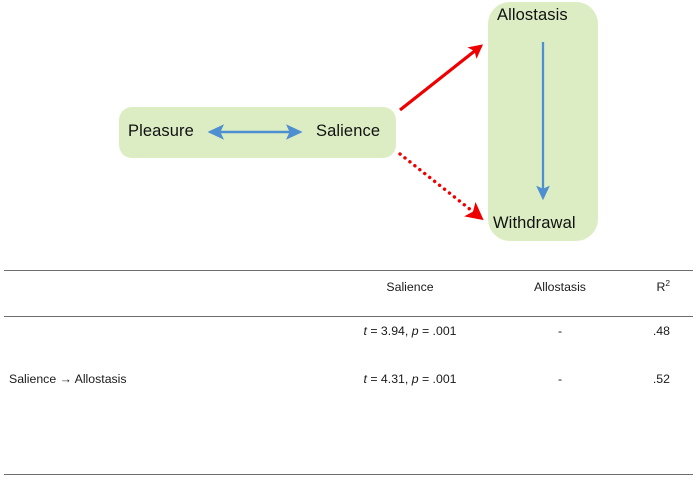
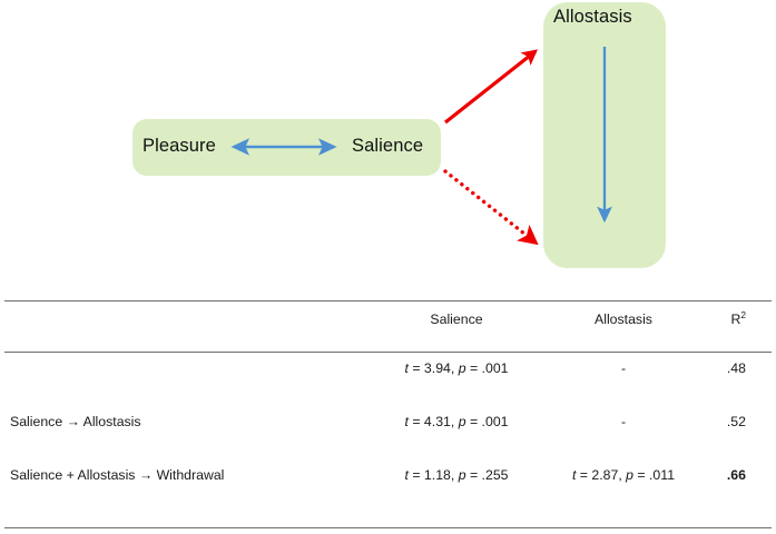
  Pleasure
  Salience
  Allostasis
- Withdrawal
  Salience
  Allostasis
  R2
  t = 3.94, p = .001
  -
  .48
  Salience → Allostasis
  t = 4.31, p = .001
  -
  .52
+ Salience + Allostasis → Withdrawal
+ t = 1.18, p = .255
+ t = 2.87, p = .011
+ .66
